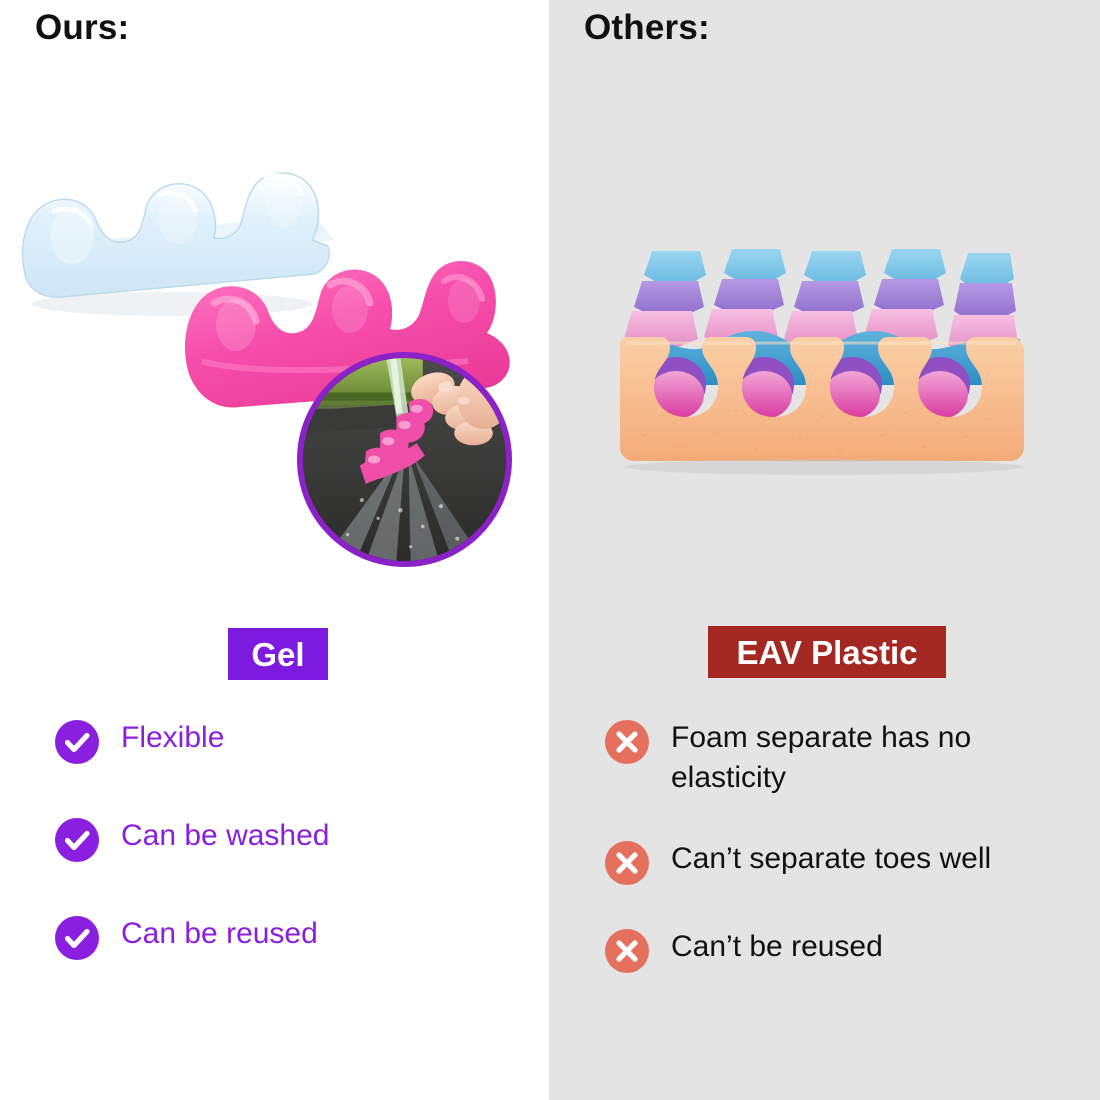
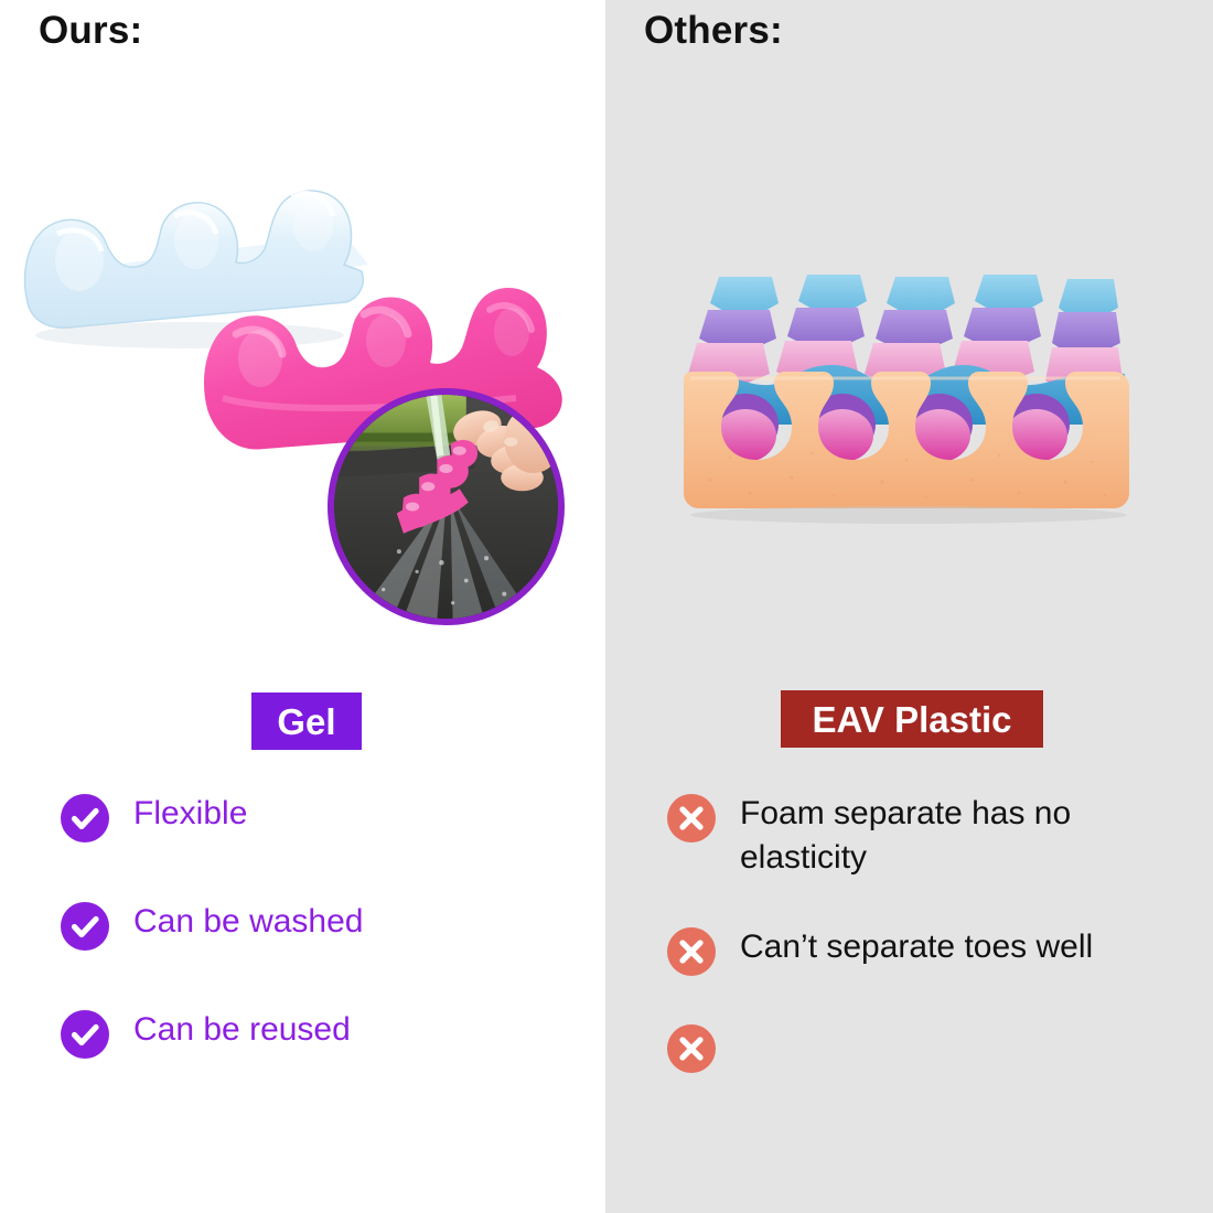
  Ours:
  Others:
  Gel
  EAV Plastic
  Flexible
  Can be washed
  Can be reused
  Foam separate has no elasticity
  Can’t separate toes well
- Can’t be reused
